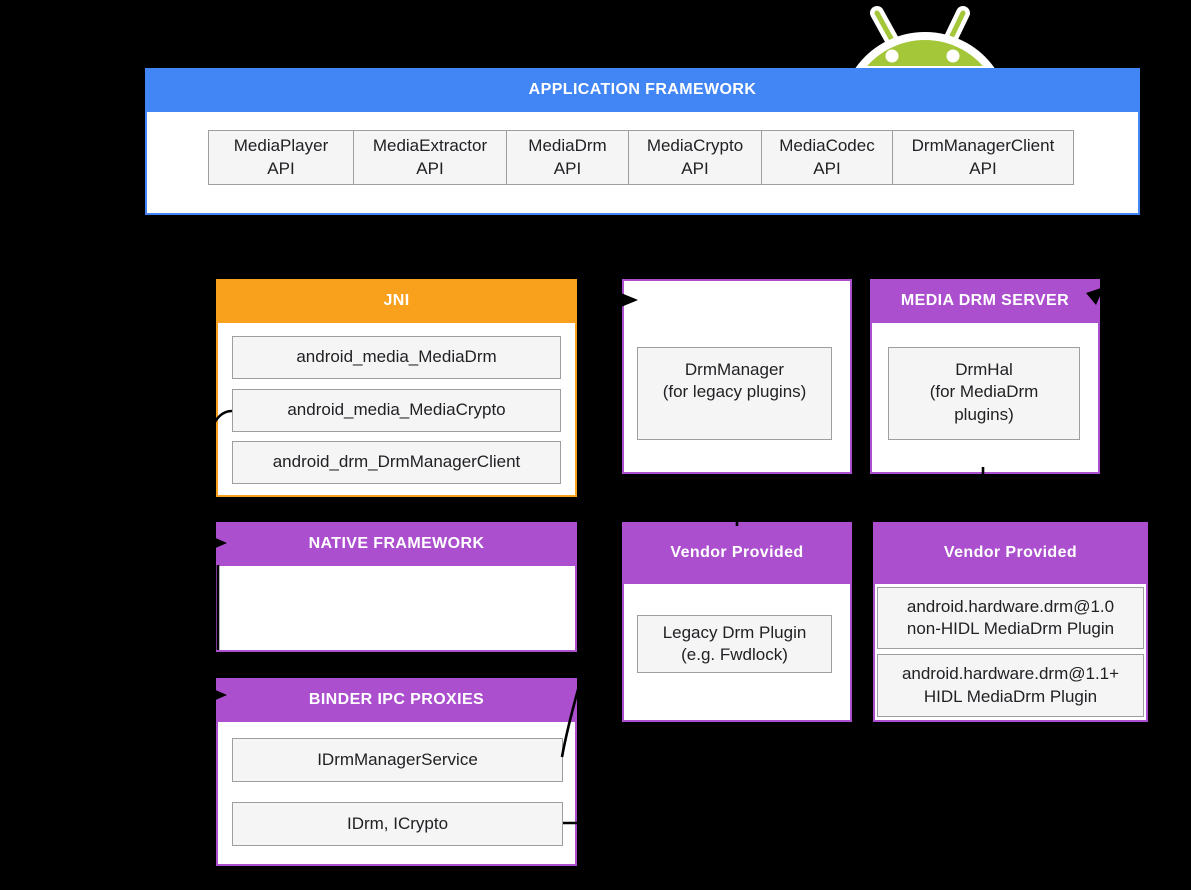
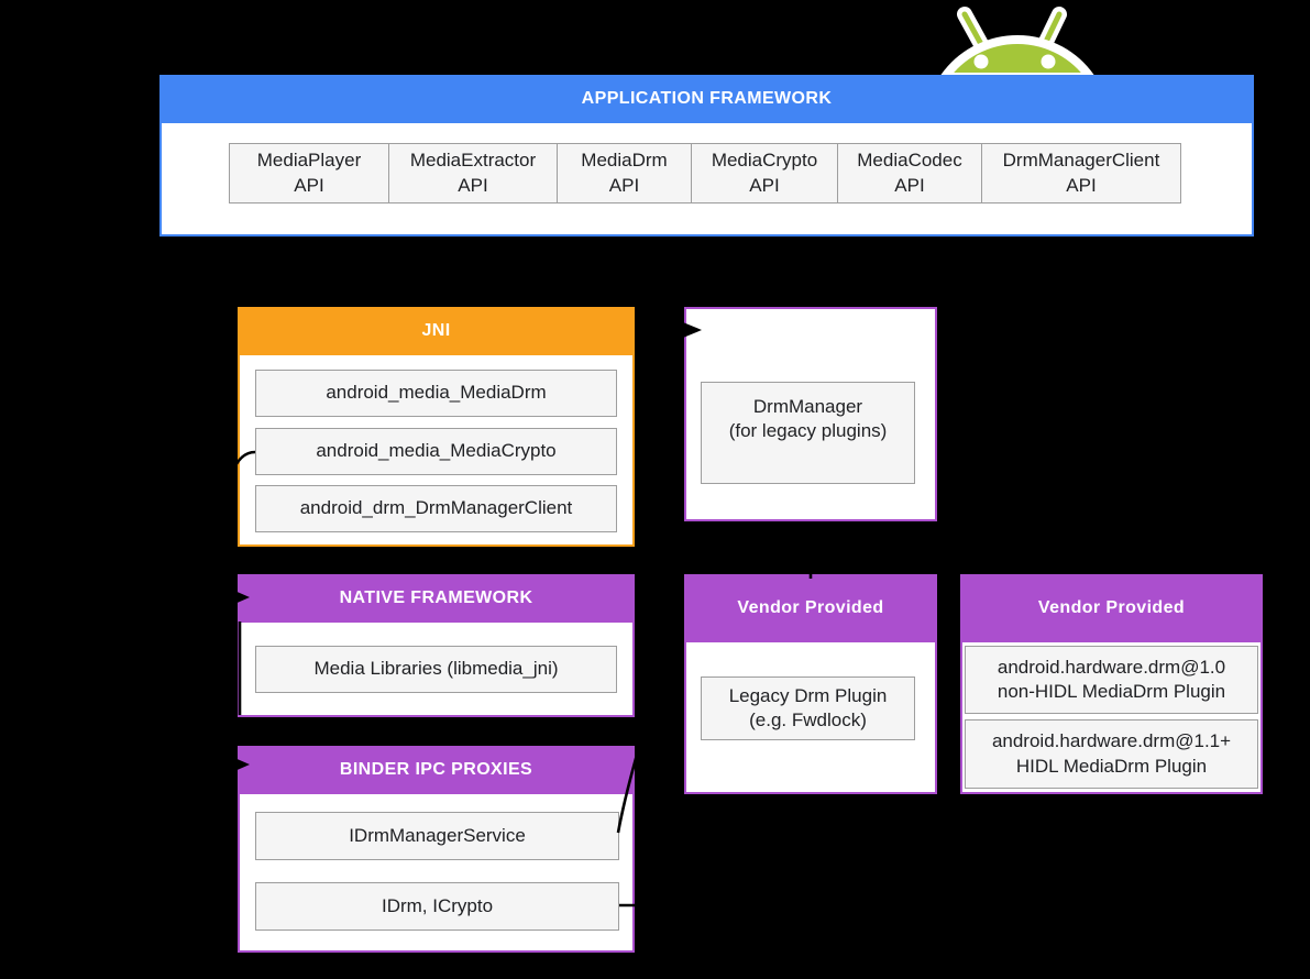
  APPLICATION FRAMEWORK
  MediaPlayer
  API
  MediaExtractor
  API
  MediaDrm
  API
  MediaCrypto
  API
  MediaCodec
  API
  DrmManagerClient
  API
  JNI
  android_media_MediaDrm
  android_media_MediaCrypto
  android_drm_DrmManagerClient
  DrmManager
  (for legacy plugins)
- MEDIA DRM SERVER
- DrmHal
- (for MediaDrm
- plugins)
  NATIVE FRAMEWORK
+ Media Libraries (libmedia_jni)
  Vendor Provided
  Legacy Drm Plugin
  (e.g. Fwdlock)
  Vendor Provided
  android.hardware.drm@1.0
  non-HIDL MediaDrm Plugin
  android.hardware.drm@1.1+
  HIDL MediaDrm Plugin
  BINDER IPC PROXIES
  IDrmManagerService
  IDrm, ICrypto
